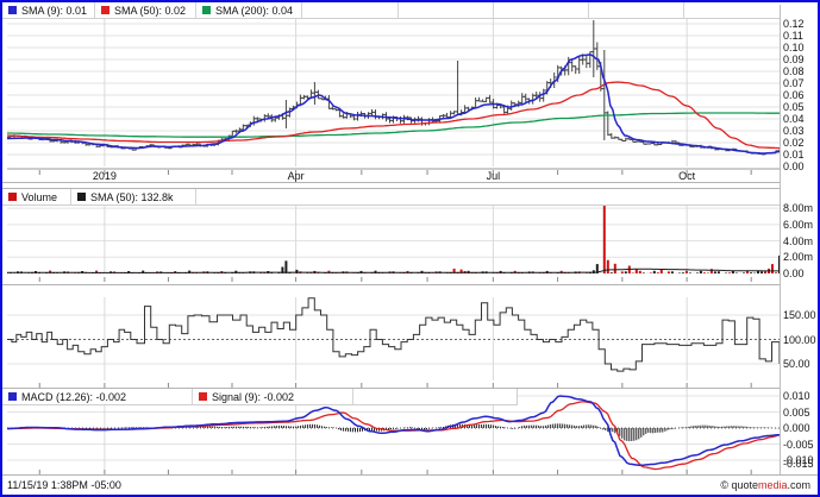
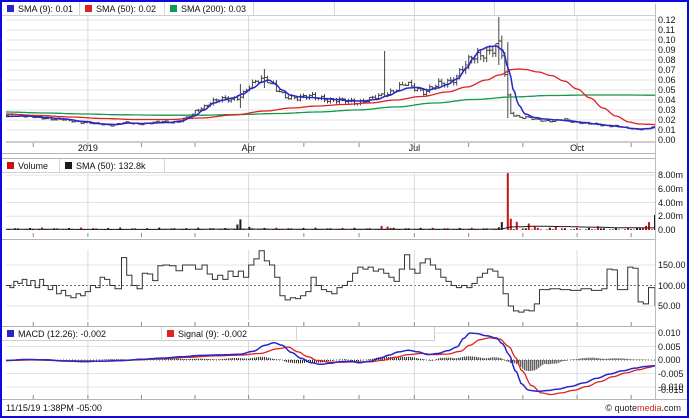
  SMA (9): 0.01
  SMA (50): 0.02
- SMA (200): 0.04
+ SMA (200): 0.03
  Volume
  SMA (50): 132.8k
  MACD (12.26): -0.002
  Signal (9): -0.002
  11/15/19 1:38PM -05:00
  © quotemedia.com
  0.00
  0.01
  0.02
  0.03
  0.04
  0.05
  0.06
  0.07
  0.08
  0.09
  0.10
  0.11
  0.12
  2019
  Apr
  Jul
  Oct
  0.00
  2.00m
  4.00m
  6.00m
  8.00m
  50.00
  100.00
  150.00
  0.010
  0.005
  0.000
  -0.005
  -0.010
  -0.015
